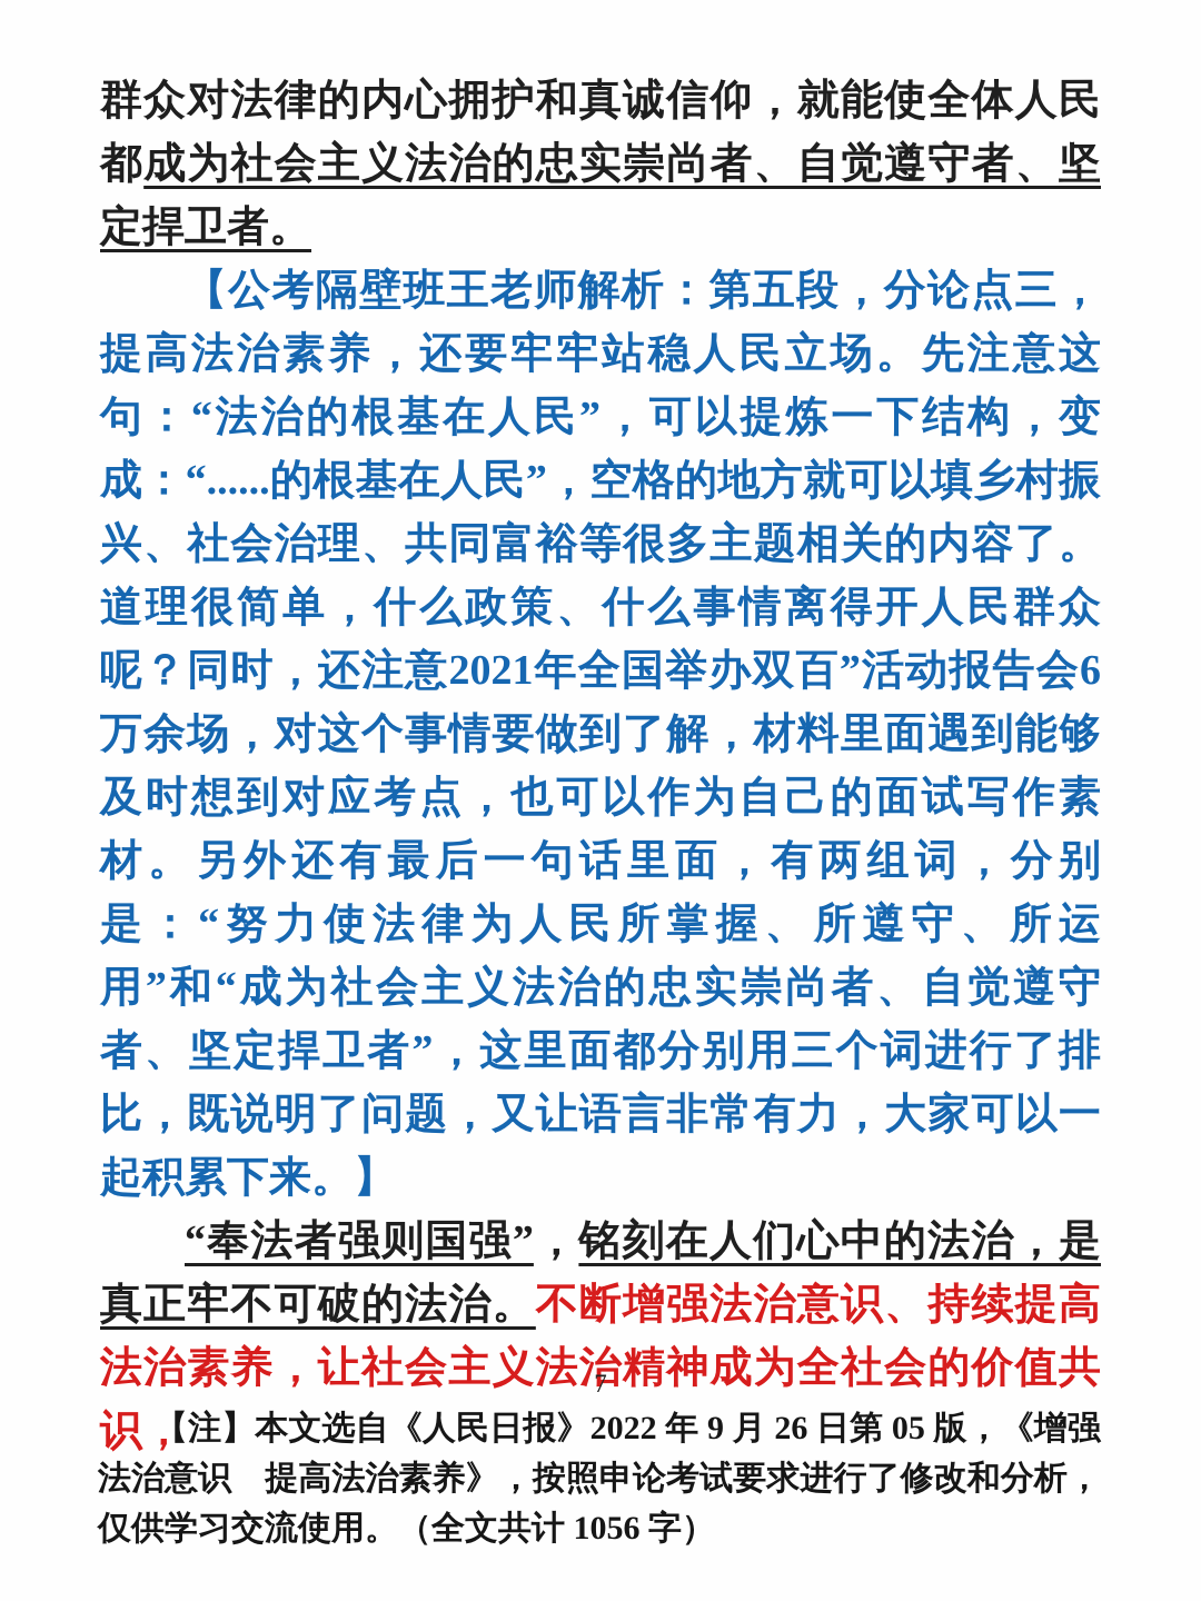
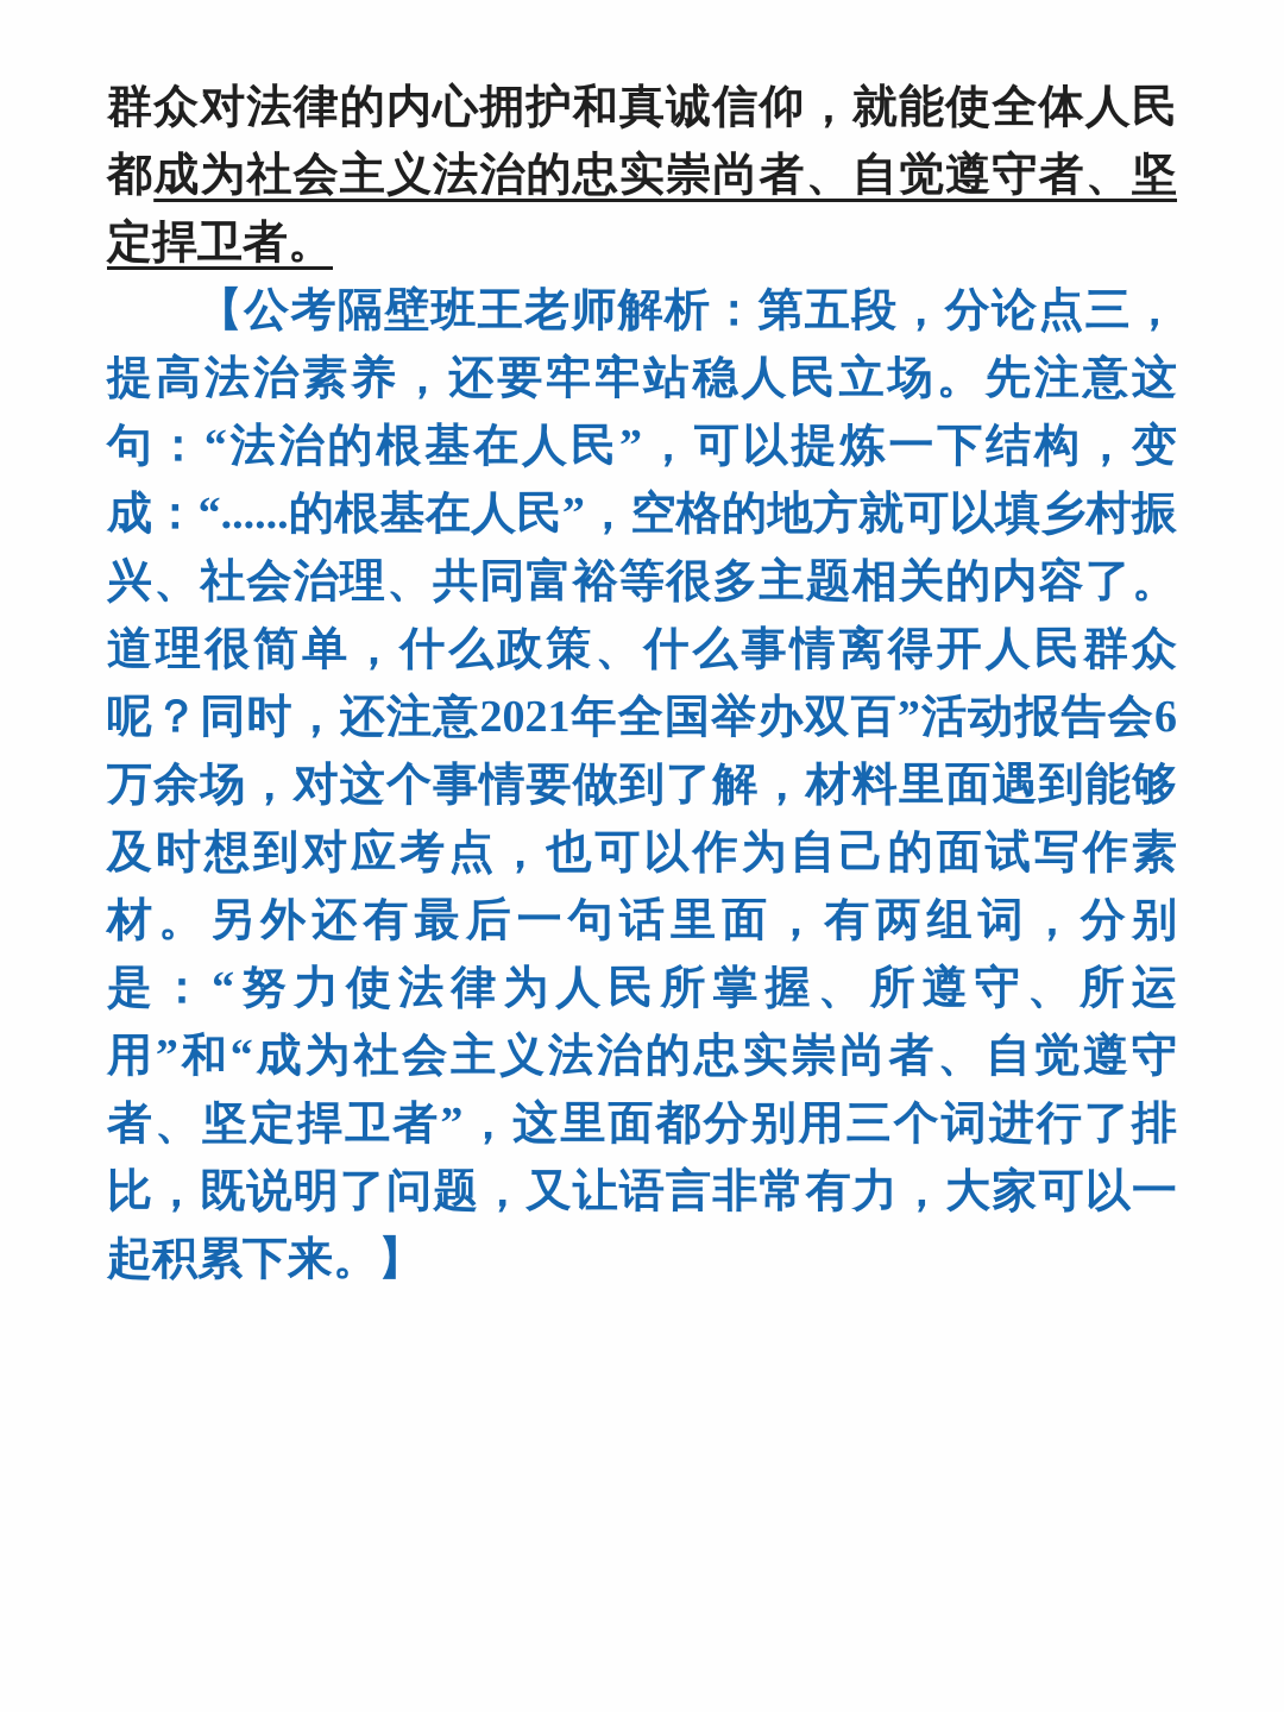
  群众对法律的内心拥护和真诚信仰，就能使全体人民都成为社会主义法治的忠实崇尚者、自觉遵守者、坚定捍卫者。
  【公考隔壁班王老师解析：第五段，分论点三，提高法治素养，还要牢牢站稳人民立场。先注意这句：“法治的根基在人民”，可以提炼一下结构，变成：“......的根基在人民”，空格的地方就可以填乡村振兴、社会治理、共同富裕等很多主题相关的内容了。道理很简单，什么政策、什么事情离得开人民群众呢？同时，还注意2021年全国举办双百”活动报告会6万余场，对这个事情要做到了解，材料里面遇到能够及时想到对应考点，也可以作为自己的面试写作素材。另外还有最后一句话里面，有两组词，分别是：“努力使法律为人民所掌握、所遵守、所运用”和“成为社会主义法治的忠实崇尚者、自觉遵守者、坚定捍卫者”，这里面都分别用三个词进行了排比，既说明了问题，又让语言非常有力，大家可以一起积累下来。】
- “奉法者强则国强”，铭刻在人们心中的法治，是真正牢不可破的法治。不断增强法治意识、持续提高法治素养，让社会主义法治精神成为全社会的价值共识，
- 7
- 【注】本文选自《人民日报》2022 年 9 月 26 日第 05 版，《增强法治意识 提高法治素养》，按照申论考试要求进行了修改和分析，仅供学习交流使用。（全文共计 1056 字）
